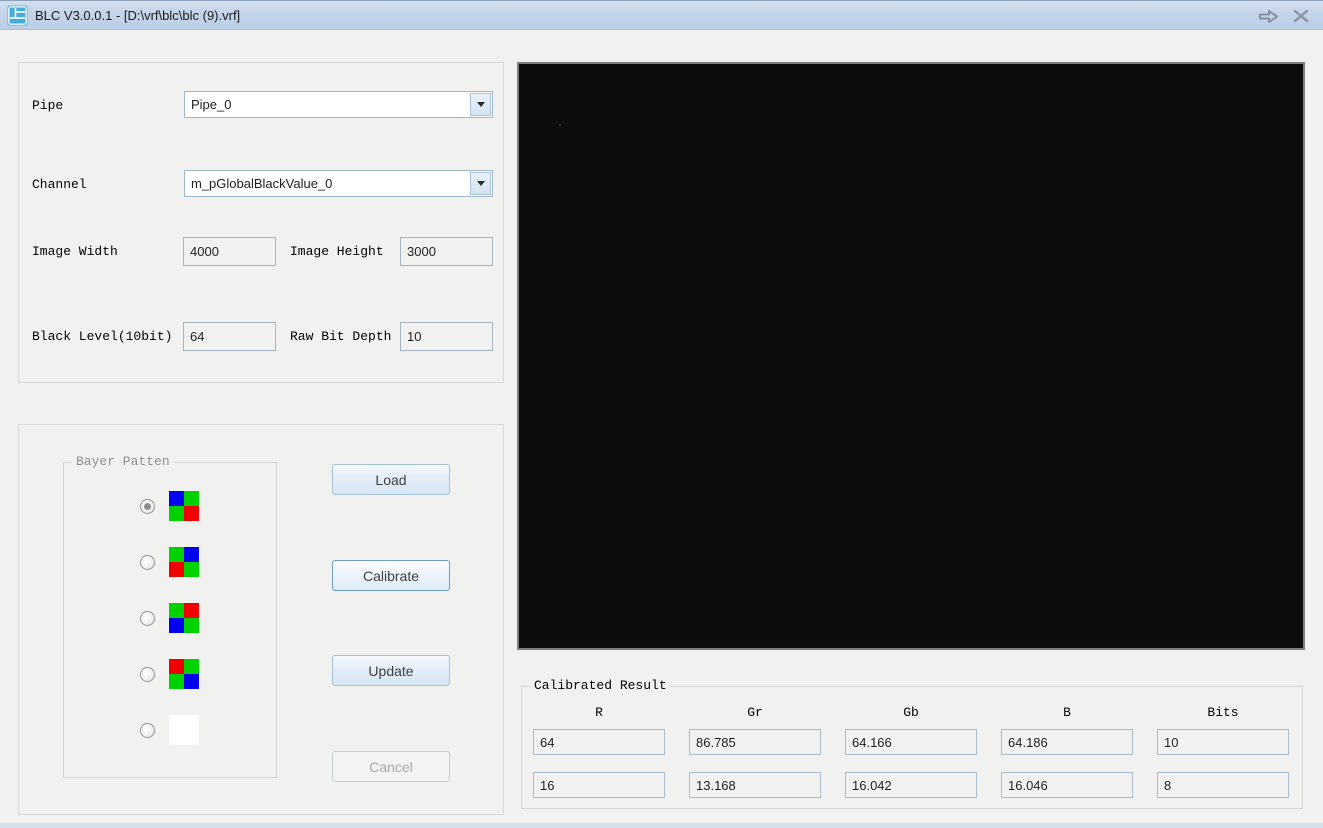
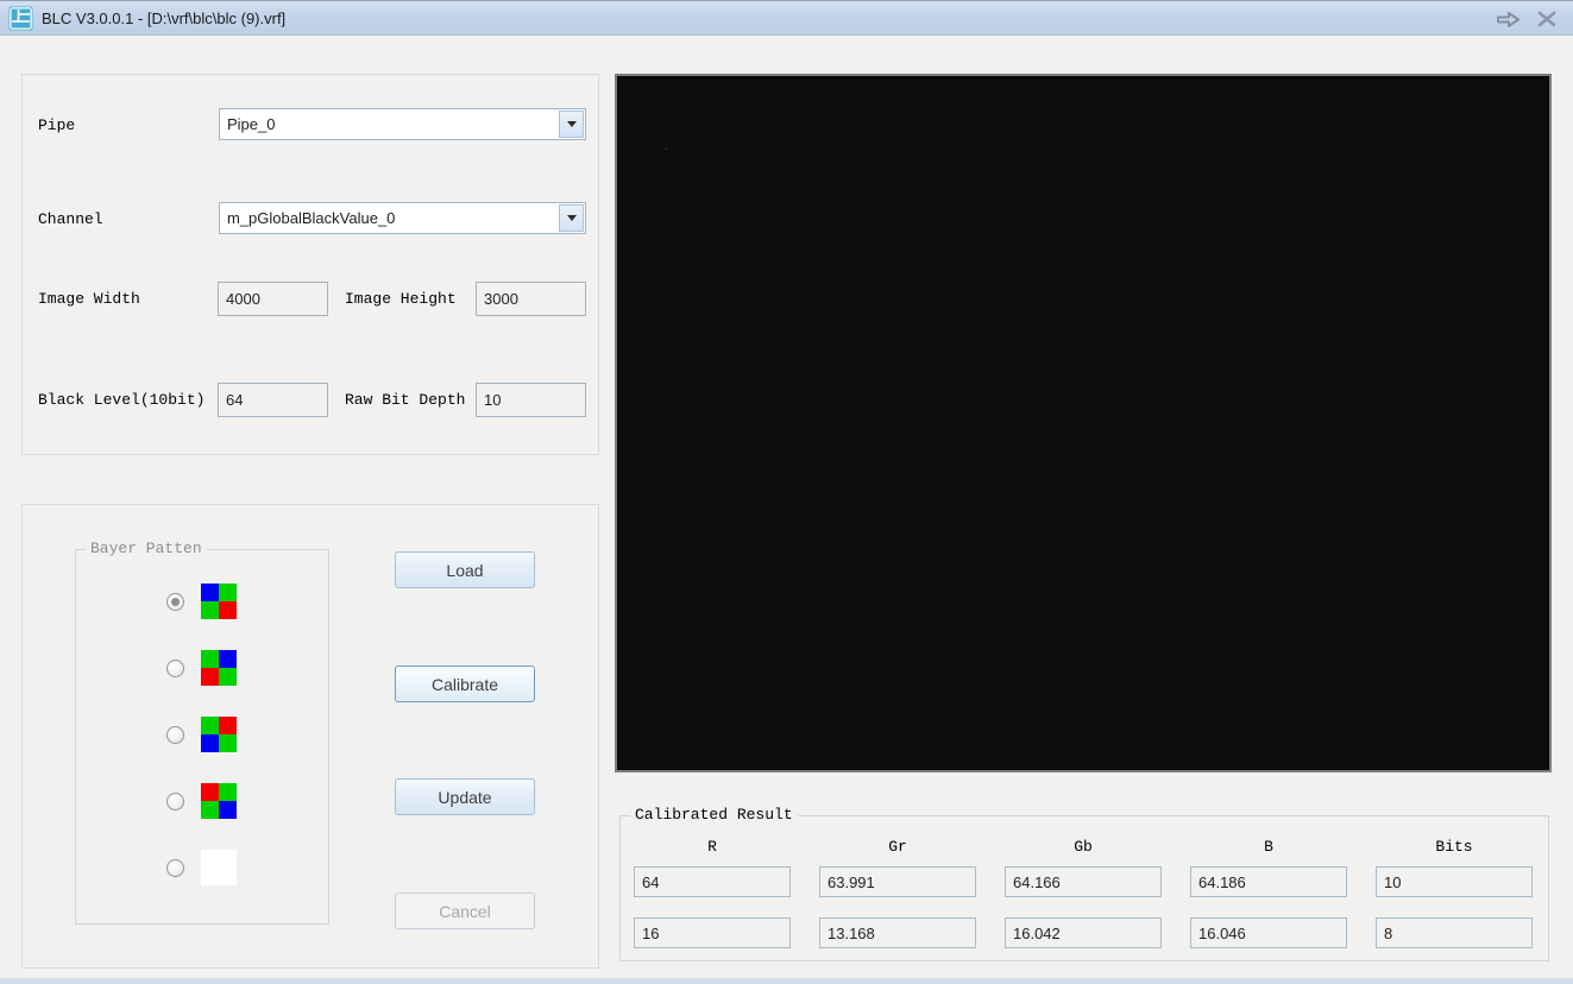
  BLC V3.0.0.1 - [D:\vrf\blc\blc (9).vrf]
  Pipe
  Pipe_0
  Channel
  m_pGlobalBlackValue_0
  Image Width
  4000
  Image Height
  3000
  Black Level(10bit)
  64
  Raw Bit Depth
  10
  Bayer Patten
  Load
  Calibrate
  Update
  Cancel
  Calibrated Result
  R
  Gr
  Gb
  B
  Bits
  64
- 86.785
+ 63.991
  64.166
  64.186
  10
  16
  13.168
  16.042
  16.046
  8
